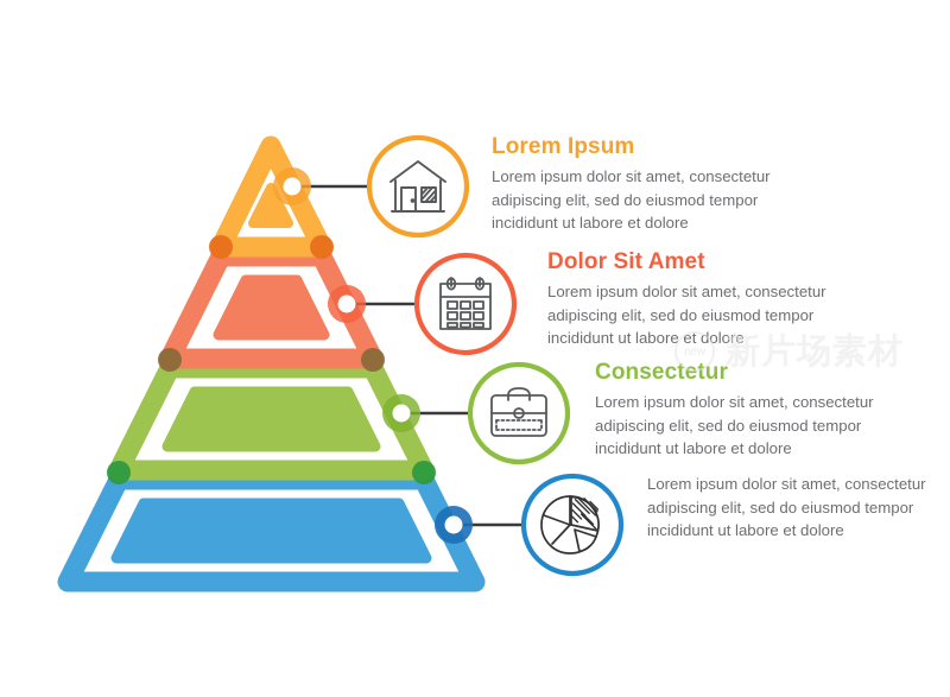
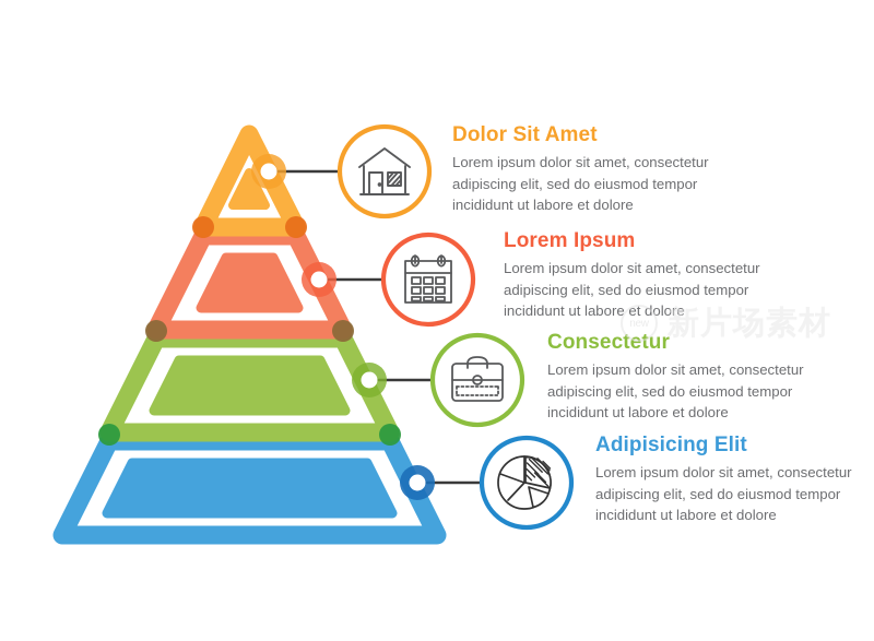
- Lorem Ipsum
+ Dolor Sit Amet
  Lorem ipsum dolor sit amet, consectetur
  adipiscing elit, sed do eiusmod tempor
  incididunt ut labore et dolore
- Dolor Sit Amet
+ Lorem Ipsum
  Lorem ipsum dolor sit amet, consectetur
  adipiscing elit, sed do eiusmod tempor
  incididunt ut labore et dolore
  Consectetur
  Lorem ipsum dolor sit amet, consectetur
  adipiscing elit, sed do eiusmod tempor
  incididunt ut labore et dolore
+ Adipisicing Elit
  Lorem ipsum dolor sit amet, consectetur
  adipiscing elit, sed do eiusmod tempor
  incididunt ut labore et dolore
  新片场素材
